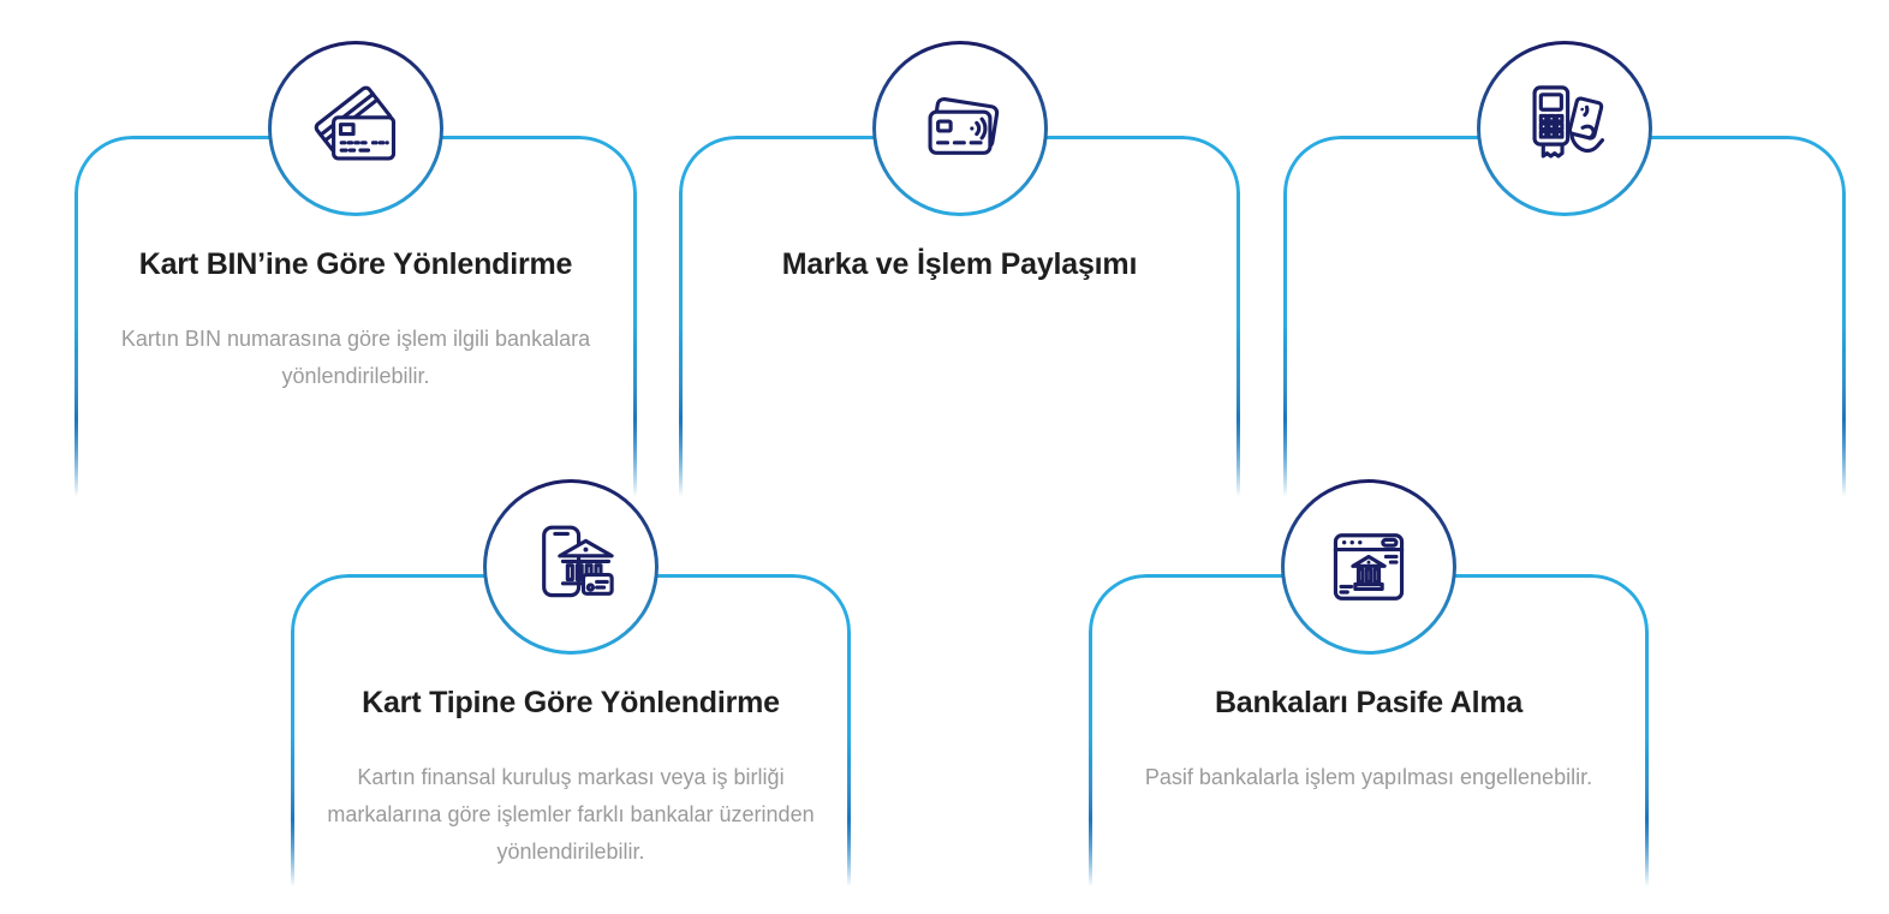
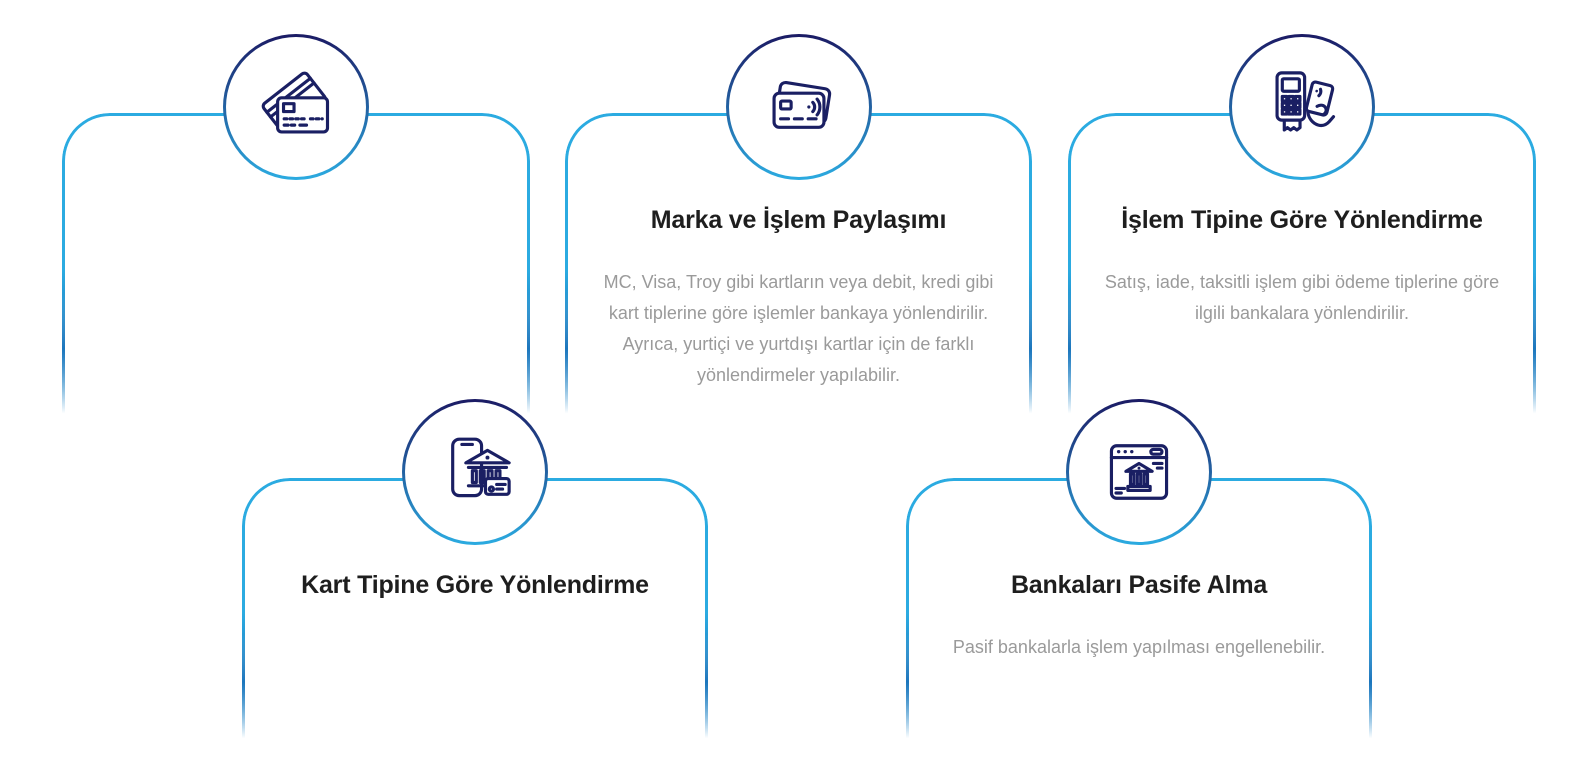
- Kart BIN’ine Göre Yönlendirme
- Kartın BIN numarasına göre işlem ilgili bankalara yönlendirilebilir.
  Marka ve İşlem Paylaşımı
+ MC, Visa, Troy gibi kartların veya debit, kredi gibi kart tiplerine göre işlemler bankaya yönlendirilir. Ayrıca, yurtiçi ve yurtdışı kartlar için de farklı yönlendirmeler yapılabilir.
+ İşlem Tipine Göre Yönlendirme
+ Satış, iade, taksitli işlem gibi ödeme tiplerine göre ilgili bankalara yönlendirilir.
  Kart Tipine Göre Yönlendirme
- Kartın finansal kuruluş markası veya iş birliği markalarına göre işlemler farklı bankalar üzerinden yönlendirilebilir.
  Bankaları Pasife Alma
  Pasif bankalarla işlem yapılması engellenebilir.
